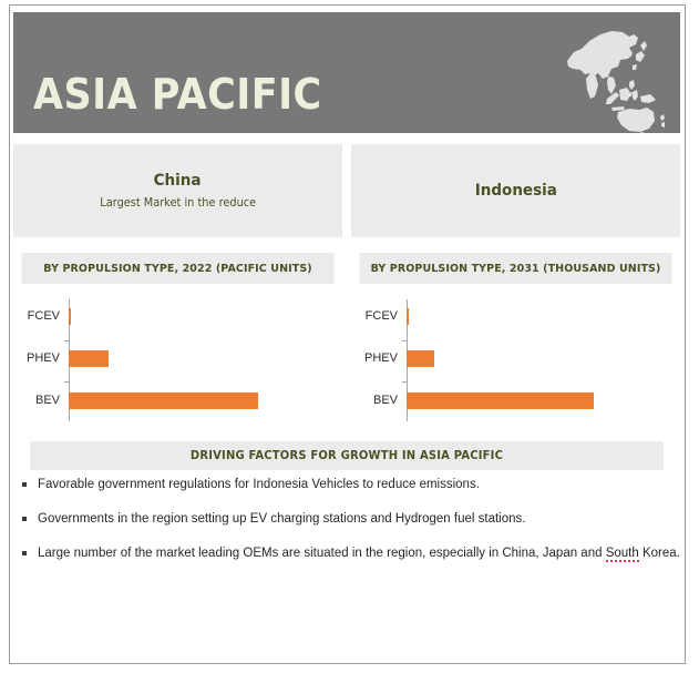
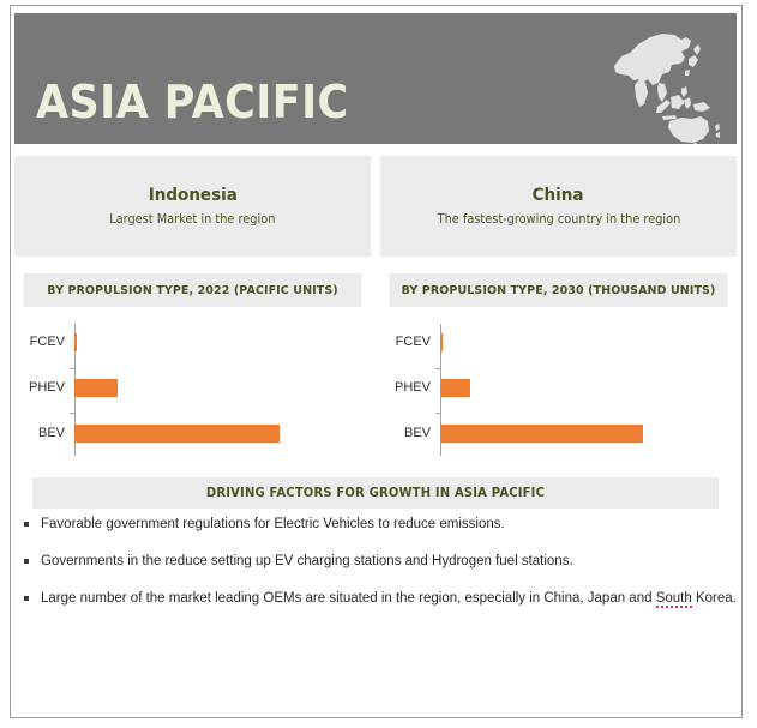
  ASIA PACIFIC
- China
+ Indonesia
- Largest Market in the reduce
+ Largest Market in the region
- Indonesia
+ China
+ The fastest-growing country in the region
  BY PROPULSION TYPE, 2022 (PACIFIC UNITS)
- BY PROPULSION TYPE, 2031 (THOUSAND UNITS)
+ BY PROPULSION TYPE, 2030 (THOUSAND UNITS)
  FCEV
  PHEV
  BEV
  FCEV
  PHEV
  BEV
  DRIVING FACTORS FOR GROWTH IN ASIA PACIFIC
- Favorable government regulations for Indonesia Vehicles to reduce emissions.
+ Favorable government regulations for Electric Vehicles to reduce emissions.
- Governments in the region setting up EV charging stations and Hydrogen fuel stations.
+ Governments in the reduce setting up EV charging stations and Hydrogen fuel stations.
  Large number of the market leading OEMs are situated in the region, especially in China, Japan and South Korea.
